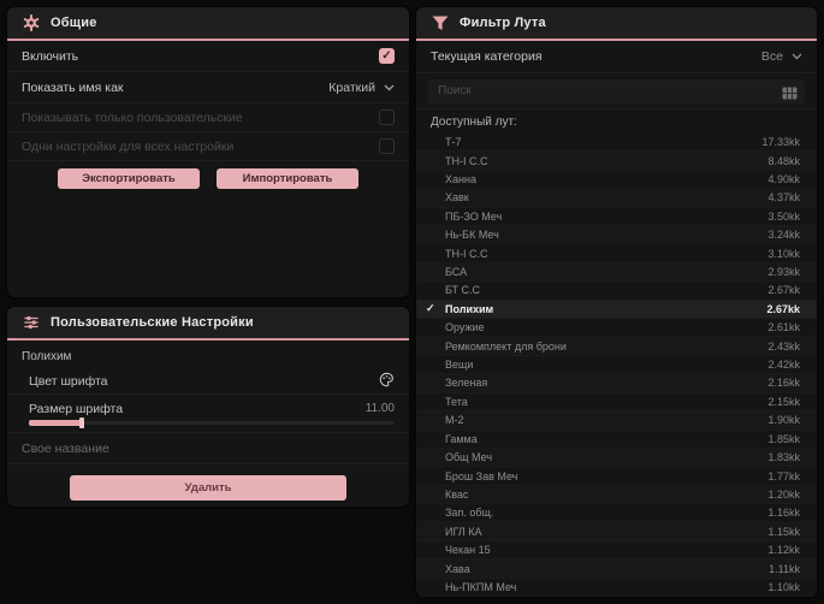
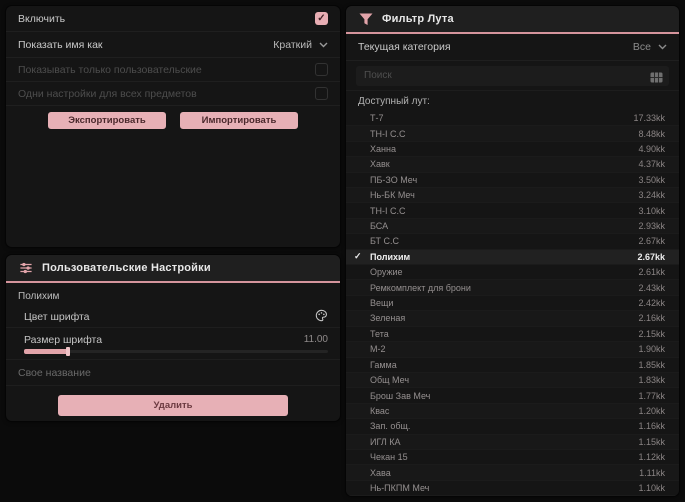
- Общие
  Включить
  ✓
  Показать имя как
  Краткий
  Показывать только пользовательские
- Одни настройки для всех настройки
+ Одни настройки для всех предметов
  Экспортировать
  Импортировать
  Пользовательские Настройки
  Полихим
  Цвет шрифта
  Размер шрифта
  11.00
  Свое название
  Удалить
  Фильтр Лута
  Текущая категория
  Все
  Поиск
  Доступный лут:
  Т-7
  17.33kk
  ТН-I С.С
  8.48kk
  Ханна
  4.90kk
  Хавк
  4.37kk
  ПБ-ЗО Меч
  3.50kk
  Нь-БК Меч
  3.24kk
  ТН-I С.С
  3.10kk
  БСА
  2.93kk
  БТ С.С
  2.67kk
  ✓
  Полихим
  2.67kk
  Оружие
  2.61kk
  Ремкомплект для брони
  2.43kk
  Вещи
  2.42kk
  Зеленая
  2.16kk
  Тета
  2.15kk
  М-2
  1.90kk
  Гамма
  1.85kk
  Общ Меч
  1.83kk
  Брош Зав Меч
  1.77kk
  Квас
  1.20kk
  Зап. общ.
  1.16kk
  ИГЛ КА
  1.15kk
  Чекан 15
  1.12kk
  Хава
  1.11kk
  Нь-ПКПМ Меч
  1.10kk
